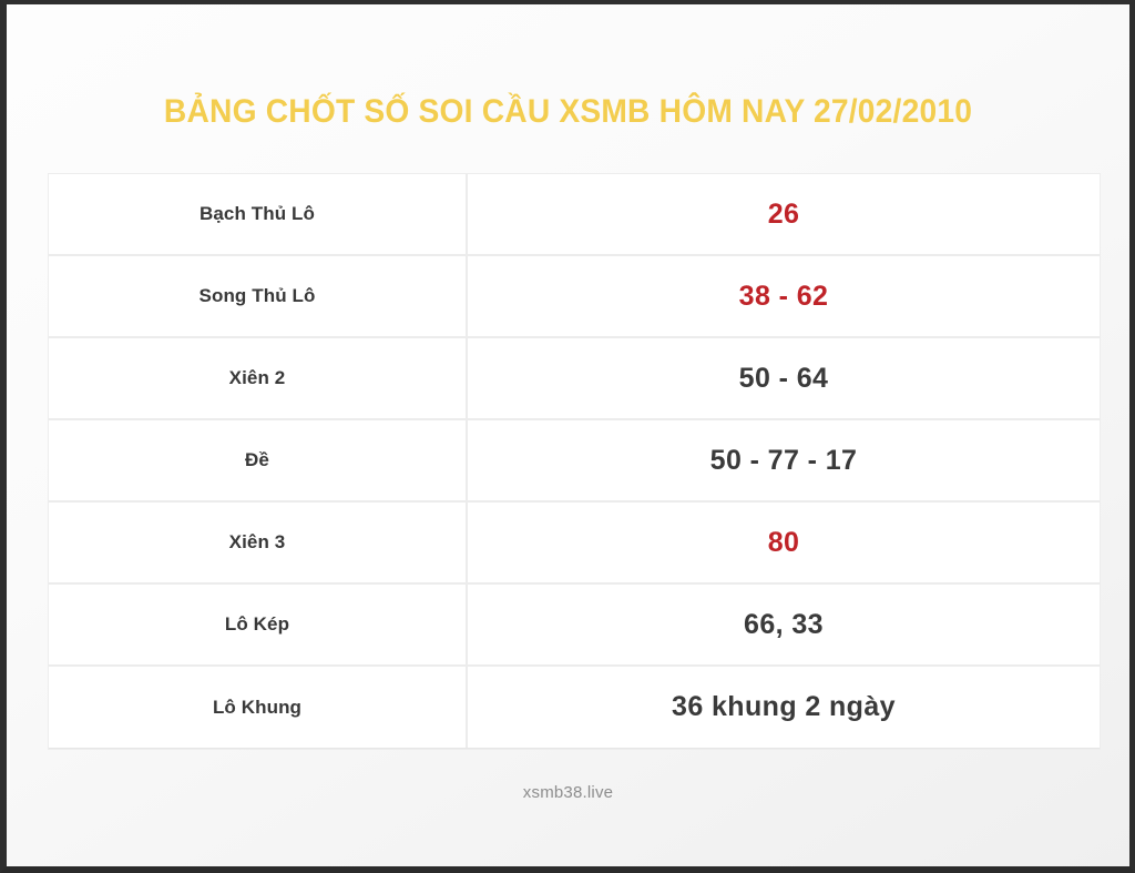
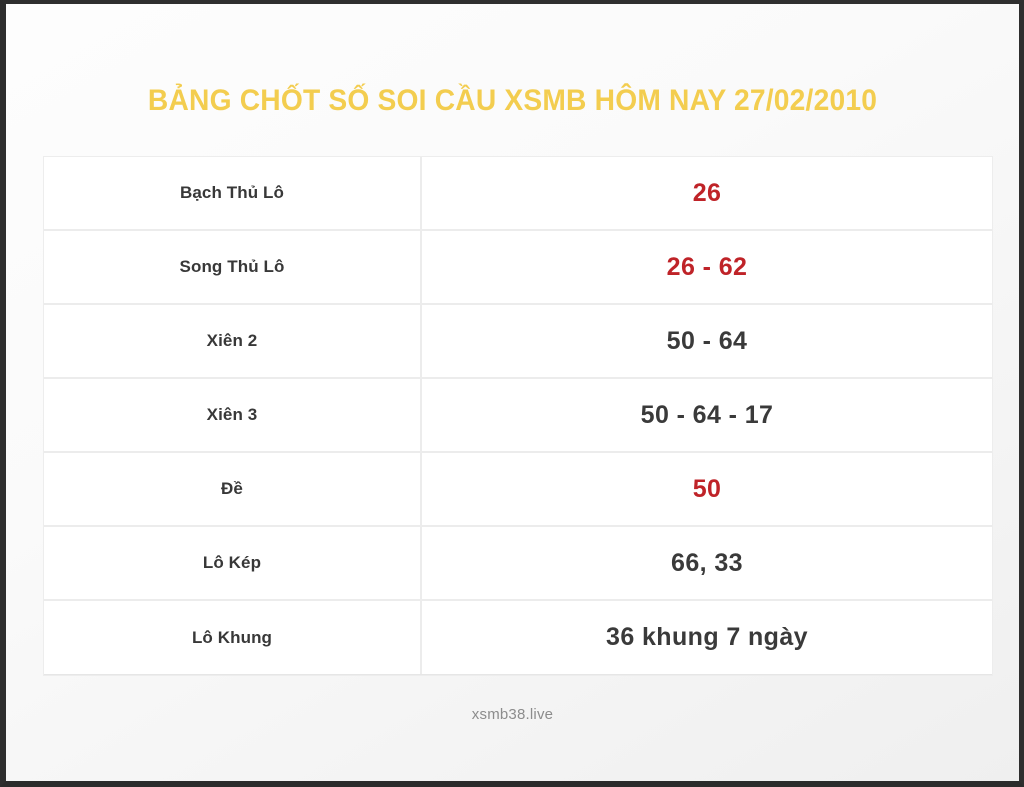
  BẢNG CHỐT SỐ SOI CẦU XSMB HÔM NAY 27/02/2010
  Bạch Thủ Lô
  26
  Song Thủ Lô
- 38 - 62
+ 26 - 62
  Xiên 2
  50 - 64
- Đề
+ Xiên 3
- 50 - 77 - 17
+ 50 - 64 - 17
- Xiên 3
+ Đề
- 80
+ 50
  Lô Kép
  66, 33
  Lô Khung
- 36 khung 2 ngày
+ 36 khung 7 ngày
  xsmb38.live
